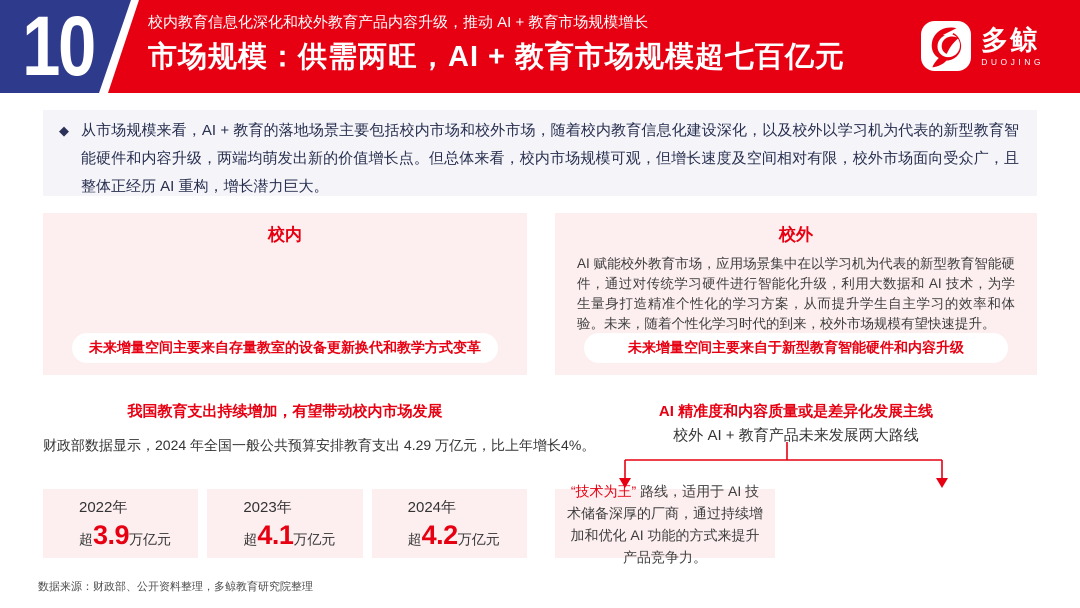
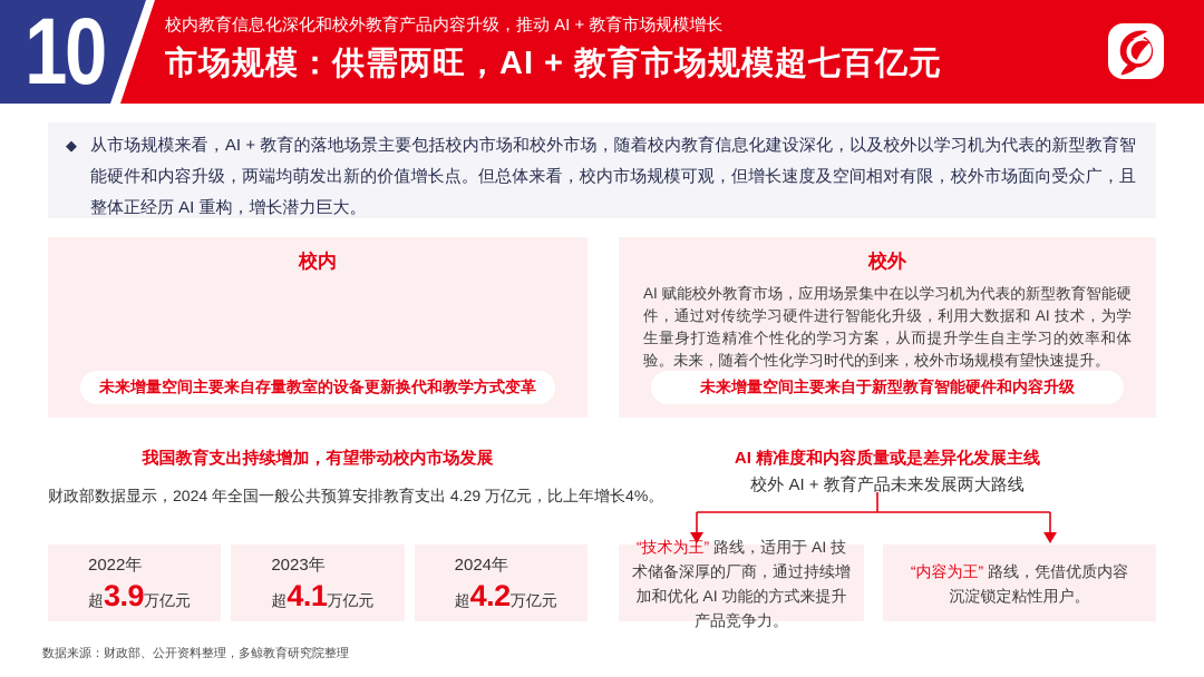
  10
  校内教育信息化深化和校外教育产品内容升级，推动 AI + 教育市场规模增长
  市场规模：供需两旺，AI + 教育市场规模超七百亿元
- 多鲸
- DUOJING
  ◆
  从市场规模来看，AI + 教育的落地场景主要包括校内市场和校外市场，随着校内教育信息化建设深化，以及校外以学习机为代表的新型教育智能硬件和内容升级，两端均萌发出新的价值增长点。但总体来看，校内市场规模可观，但增长速度及空间相对有限，校外市场面向受众广，且整体正经历 AI 重构，增长潜力巨大。
  校内
  未来增量空间主要来自存量教室的设备更新换代和教学方式变革
  校外
  AI 赋能校外教育市场，应用场景集中在以学习机为代表的新型教育智能硬件，通过对传统学习硬件进行智能化升级，利用大数据和 AI 技术，为学生量身打造精准个性化的学习方案，从而提升学生自主学习的效率和体验。未来，随着个性化学习时代的到来，校外市场规模有望快速提升。
  未来增量空间主要来自于新型教育智能硬件和内容升级
  我国教育支出持续增加，有望带动校内市场发展
  财政部数据显示，2024 年全国一般公共预算安排教育支出 4.29 万亿元，比上年增
  AI 精准度和内容质量或是差异化发展主线
  校外 AI + 教育产品未来发展两大路线
  2022年
  超
  3.9
  万亿元
  2023年
  超
  4.1
  万亿元
  2024年
  超
  4.2
  万亿元
  “技术为王” 路线，适用于 AI 技术储备深厚的厂商，通过持续增加和优化 AI 功能的方式来提升产品竞争力。
+ “内容为王” 路线，凭借优质内容沉淀锁定粘性用户。
  数据来源：财政部、公开资料整理，多鲸教育研究院整理
